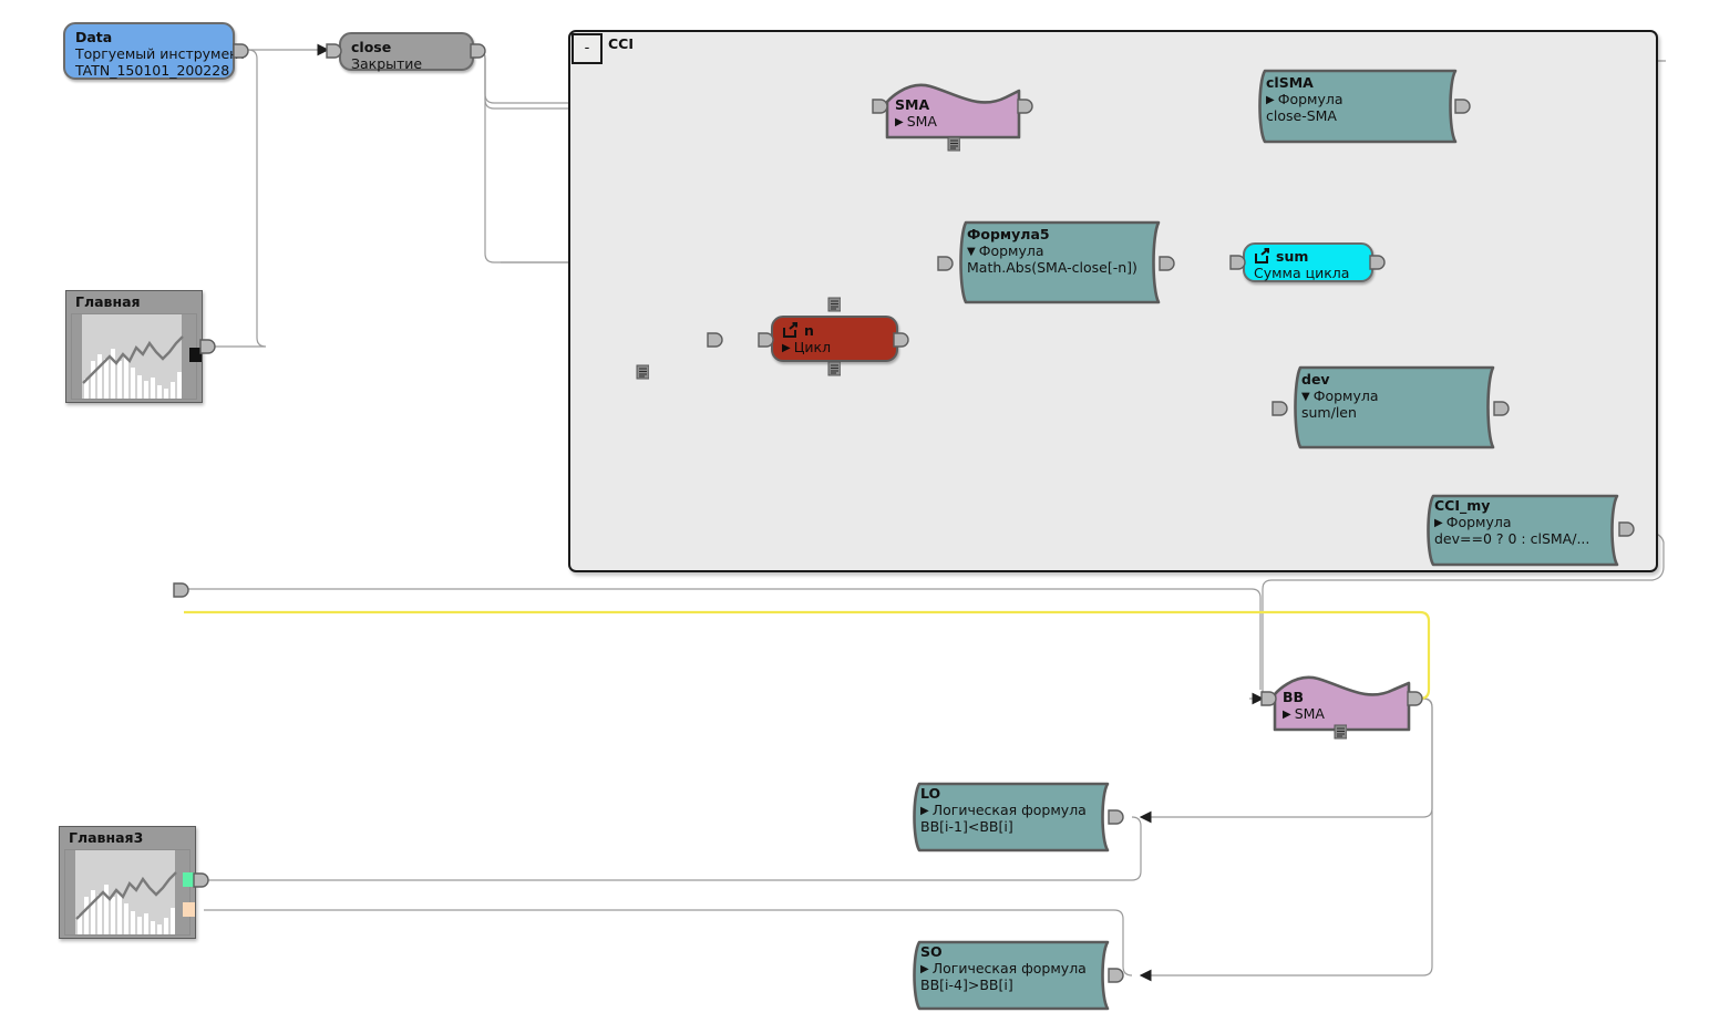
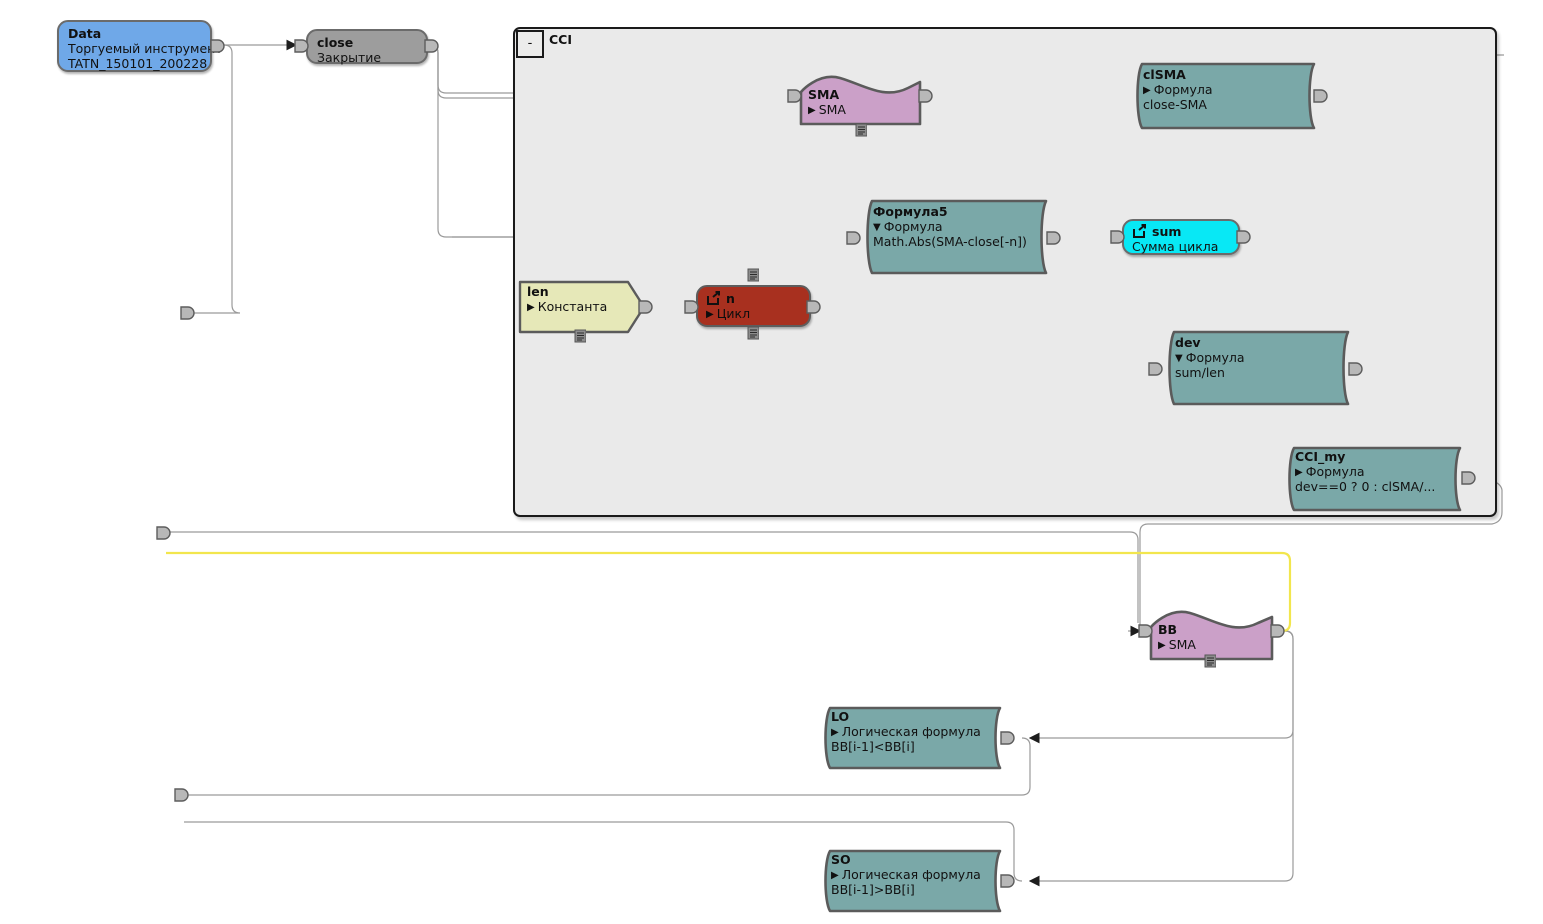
  -
  CCI
  Data
  Торгуемый инструме
  TATN_150101_200228
  close
  Закрытие
  SMA
  ▶ SMA
  clSMA
  ▶ Формула
  close-SMA
  Формула5
  ▼ Формула
  Math.Abs(SMA-close[-n])
  sum
  Сумма цикла
+ len
+ ▶ Константа
  n
  ▶ Цикл
  dev
  ▼ Формула
  sum/len
  CCI_my
  ▶ Формула
  dev==0 ? 0 : clSMA/...
  BB
  ▶ SMA
  LO
  ▶ Логическая формула
  BB[i-1]<BB[i]
  SO
  ▶ Логическая формула
- BB[i-4]>BB[i]
+ BB[i-1]>BB[i]
- Главная
- Главная3
